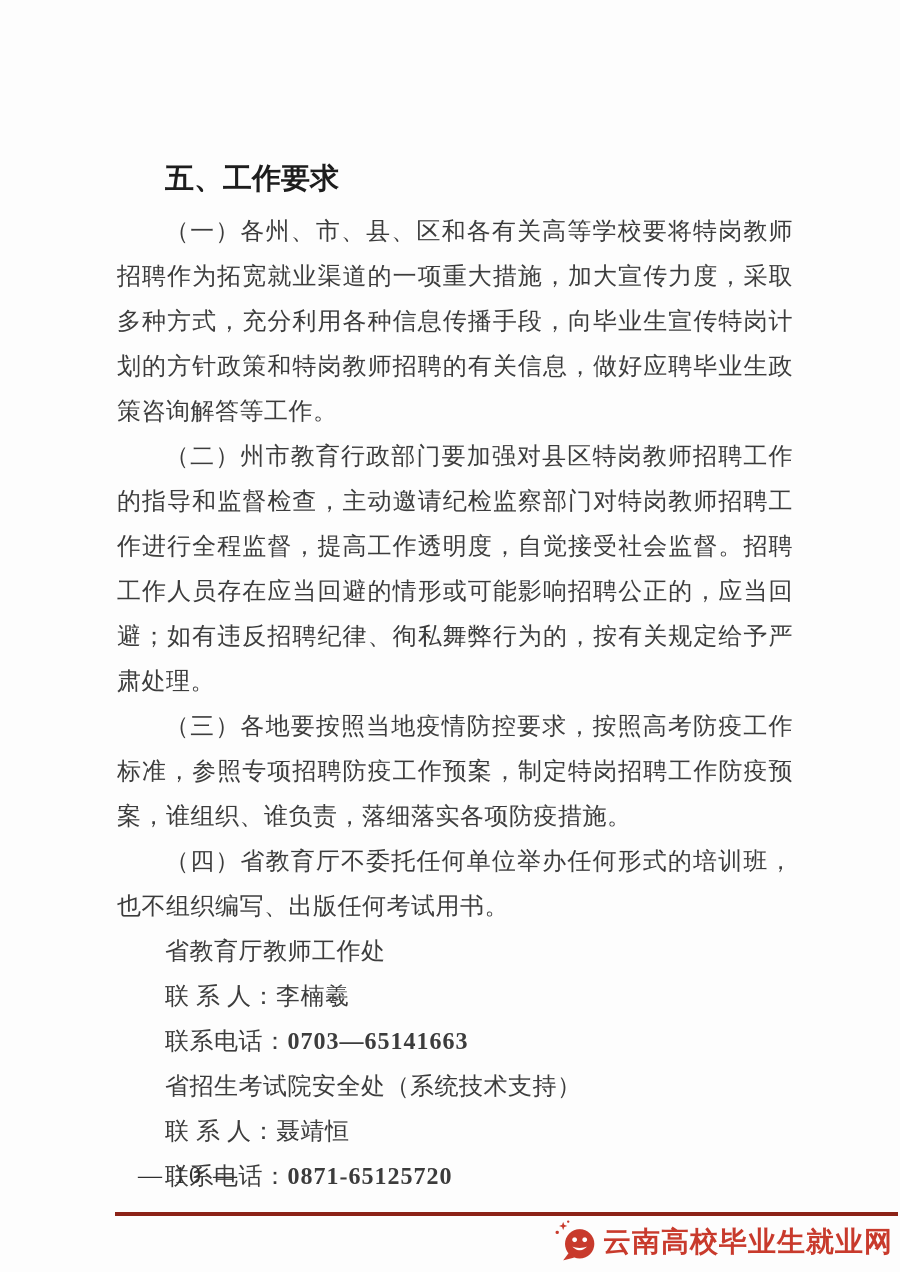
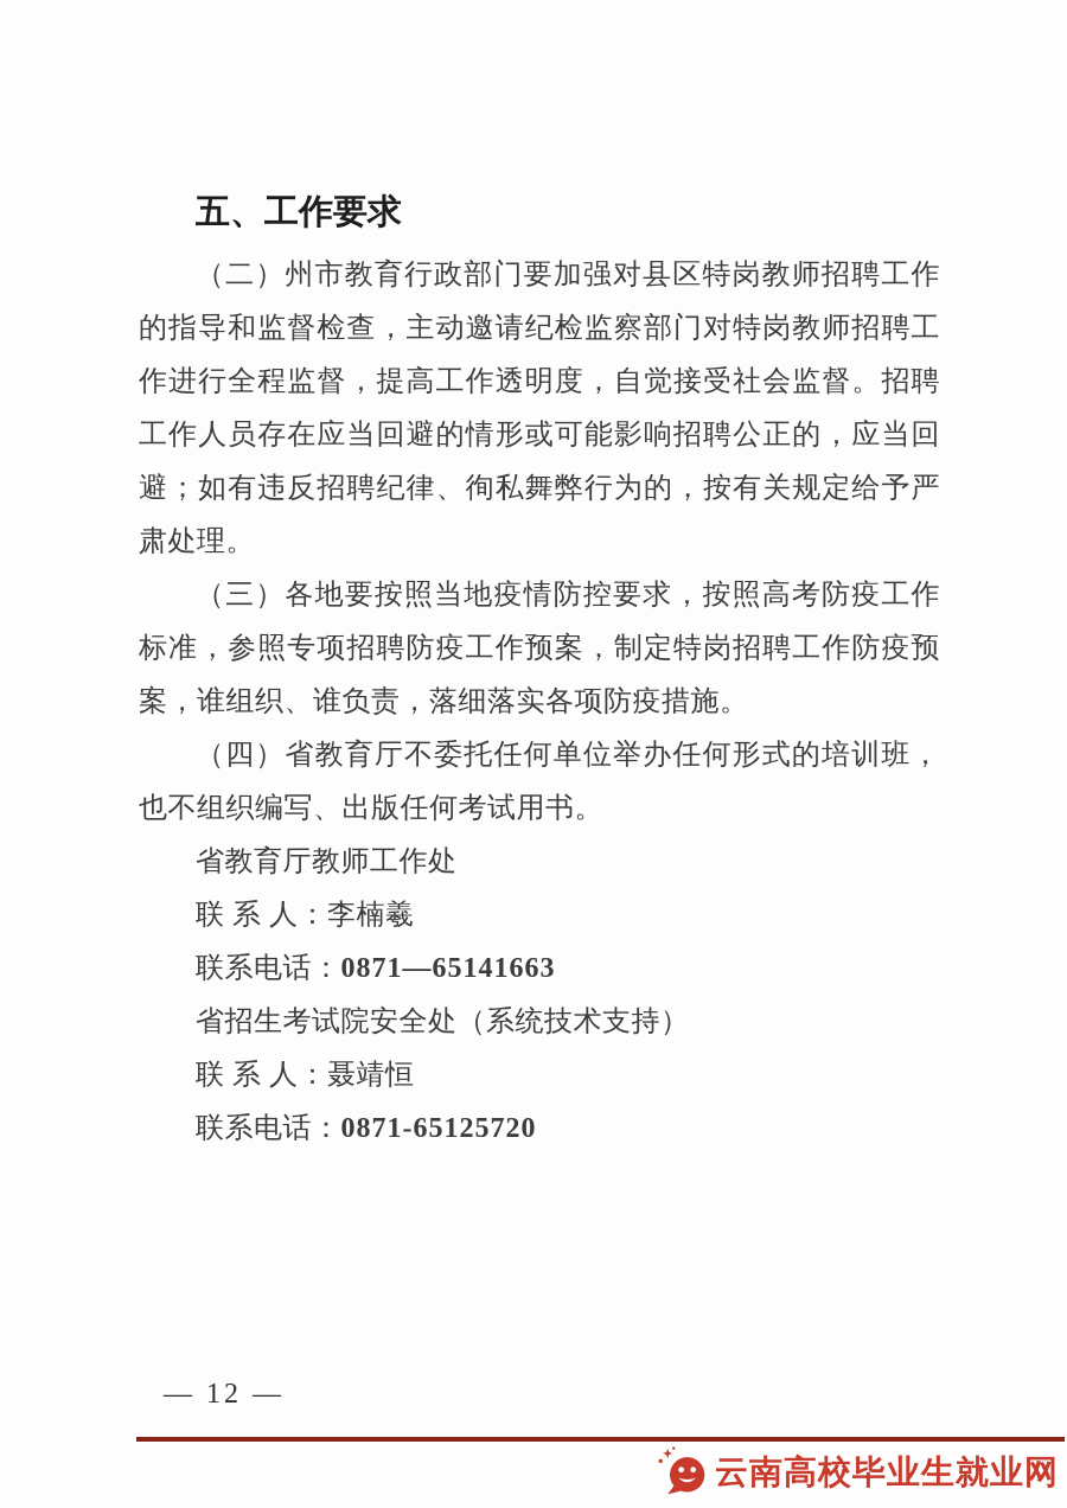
  五、工作要求
- （一）各州、市、县、区和各有关高等学校要将特岗教师招聘作为拓宽就业渠道的一项重大措施，加大宣传力度，采取多种方式，充分利用各种信息传播手段，向毕业生宣传特岗计划的方针政策和特岗教师招聘的有关信息，做好应聘毕业生政策咨询解答等工作。
  （二）州市教育行政部门要加强对县区特岗教师招聘工作的指导和监督检查，主动邀请纪检监察部门对特岗教师招聘工作进行全程监督，提高工作透明度，自觉接受社会监督。招聘工作人员存在应当回避的情形或可能影响招聘公正的，应当回避；如有违反招聘纪律、徇私舞弊行为的，按有关规定给予严肃处理。
  （三）各地要按照当地疫情防控要求，按照高考防疫工作标准，参照专项招聘防疫工作预案，制定特岗招聘工作防疫预案，谁组织、谁负责，落细落实各项防疫措施。
  （四）省教育厅不委托任何单位举办任何形式的培训班，也不组织编写、出版任何考试用书。
  省教育厅教师工作处
  联 系 人：李楠羲
- 联系电话：0703—65141663
+ 联系电话：0871—65141663
  省招生考试院安全处（系统技术支持）
  联 系 人：聂靖恒
  联系电话：0871-65125720
- — 10 —
+ — 12 —
  云南高校毕业生就业网
